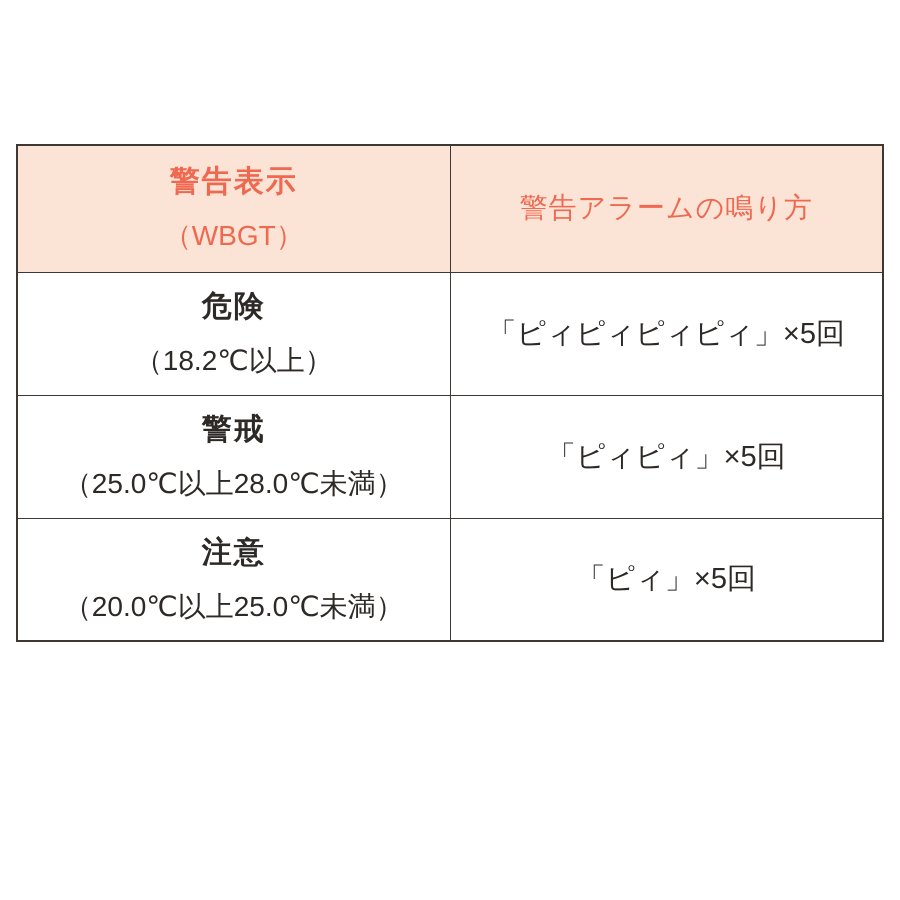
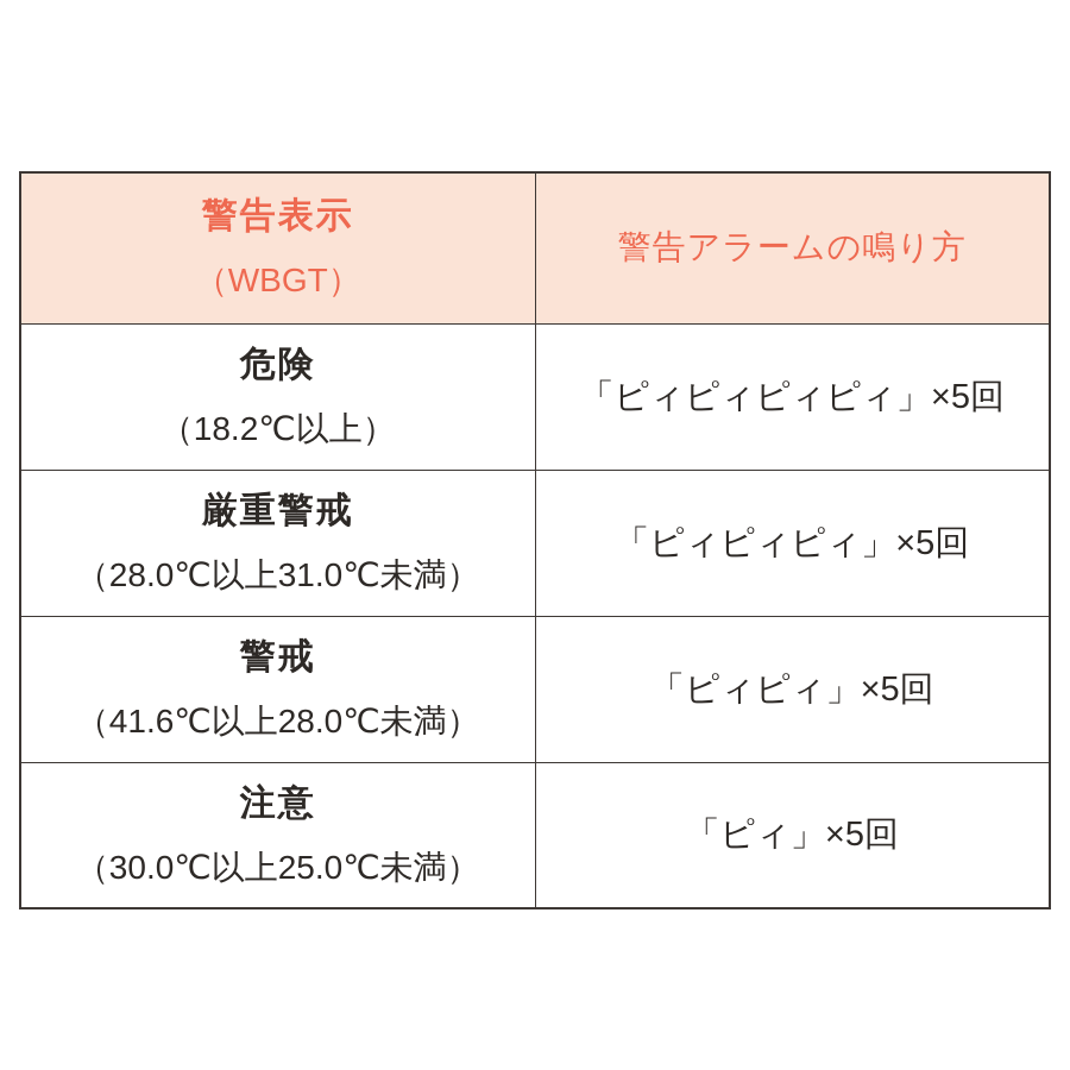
  警告表示 （WBGT）	警告アラームの鳴り方
  危険 （18.2℃以上）	「ピィピィピィピィ」×5回
+ 厳重警戒 （28.0℃以上31.0℃未満）	「ピィピィピィ」×5回
- 警戒 （25.0℃以上28.0℃未満）	「ピィピィ」×5回
+ 警戒 （41.6℃以上28.0℃未満）	「ピィピィ」×5回
- 注意 （20.0℃以上25.0℃未満）	「ピィ」×5回
+ 注意 （30.0℃以上25.0℃未満）	「ピィ」×5回
